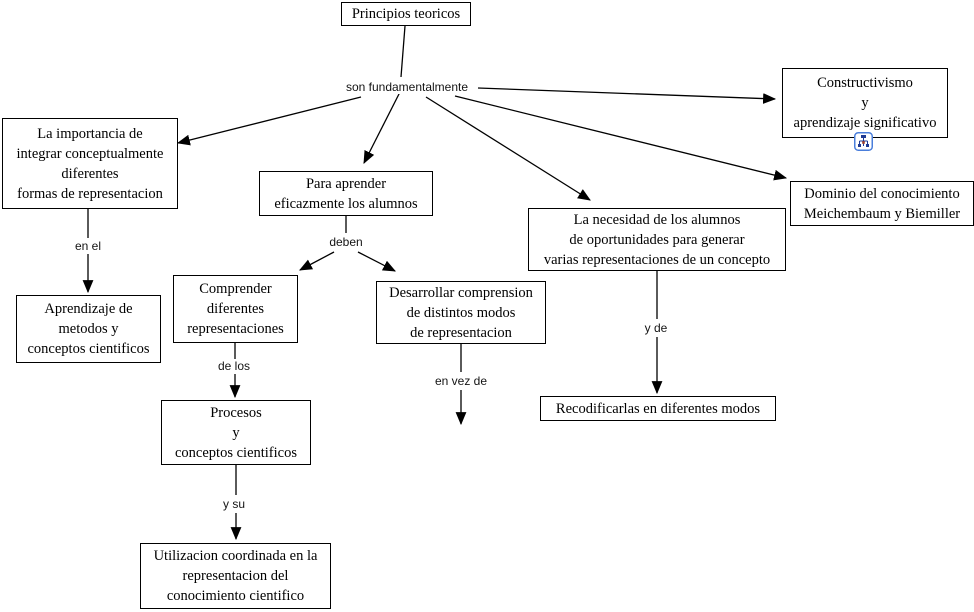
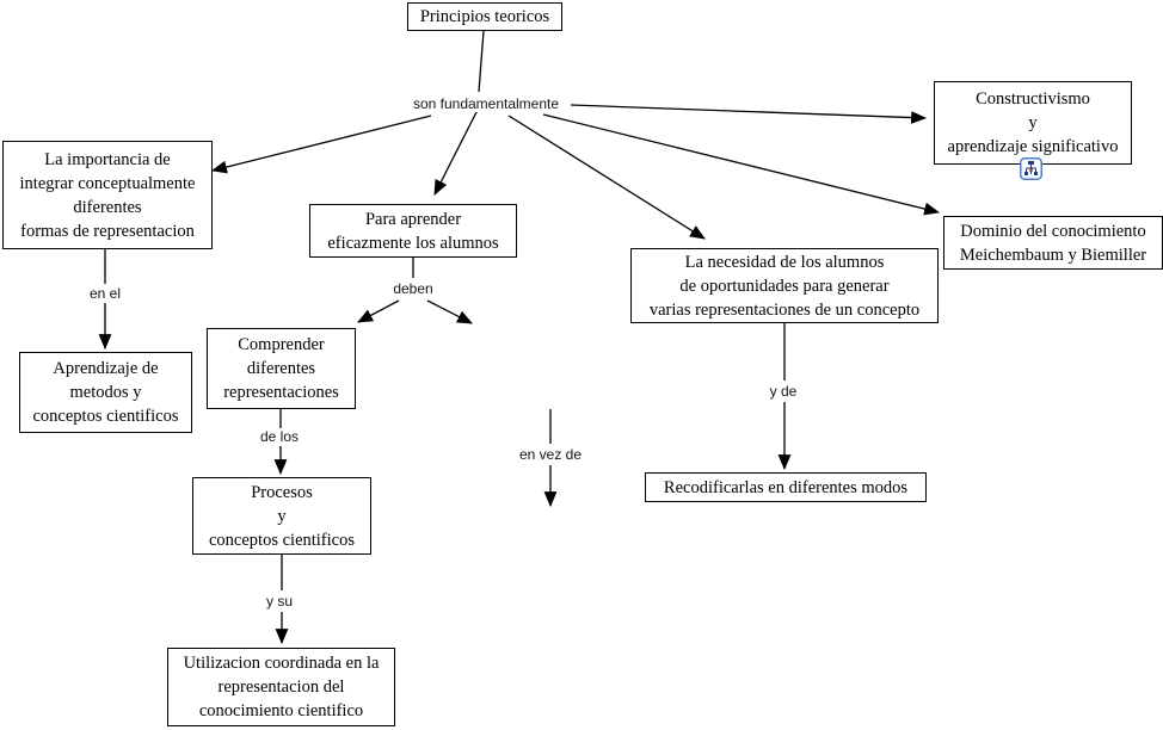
  Principios teoricos
  La importancia de
  integrar conceptualmente
  diferentes
  formas de representacion
  Para aprender
  eficazmente los alumnos
  Constructivismo
  y
  aprendizaje significativo
  Dominio del conocimiento
  Meichembaum y Biemiller
  La necesidad de los alumnos
  de oportunidades para generar
  varias representaciones de un concepto
  Aprendizaje de
  metodos y
  conceptos cientificos
  Comprender
  diferentes
  representaciones
- Desarrollar comprension
- de distintos modos
- de representacion
  Procesos
  y
  conceptos cientificos
  Recodificarlas en diferentes modos
  Utilizacion coordinada en la
  representacion del
  conocimiento cientifico
  son fundamentalmente
  en el
  deben
  de los
  y su
  en vez de
  y de
